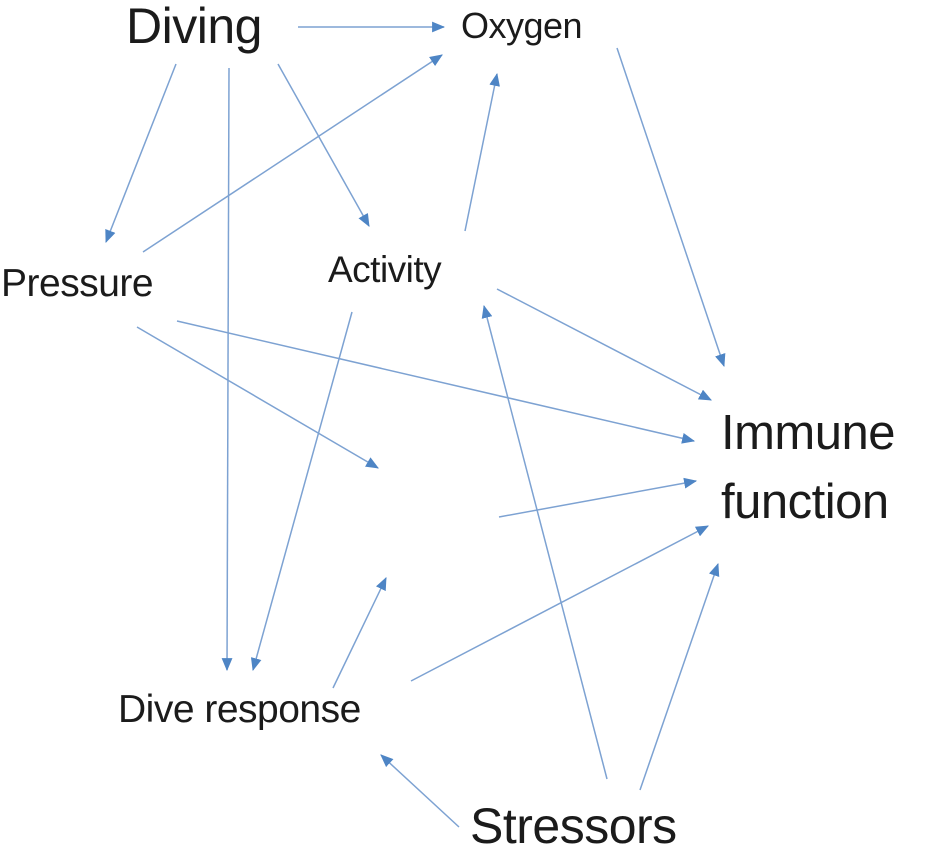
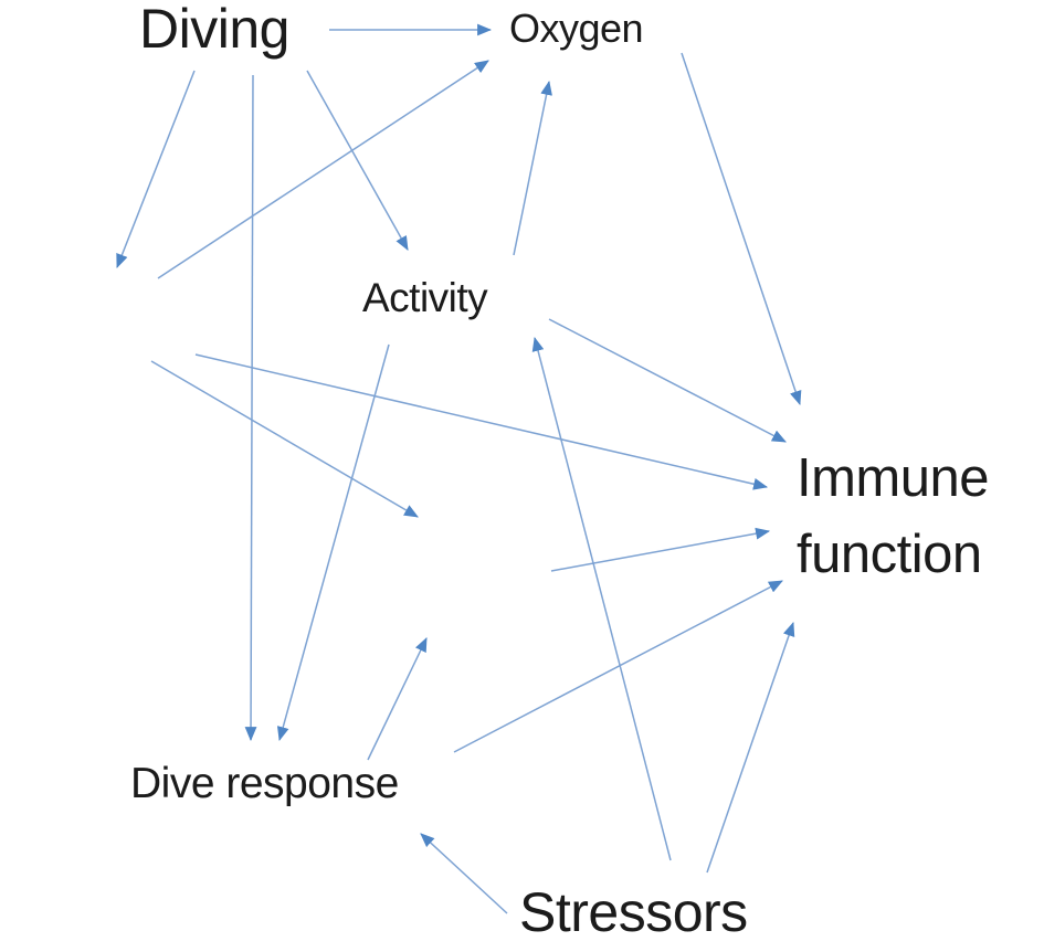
  Diving
  Oxygen
- Pressure
  Activity
  Immune function
  Dive response
  Stressors
